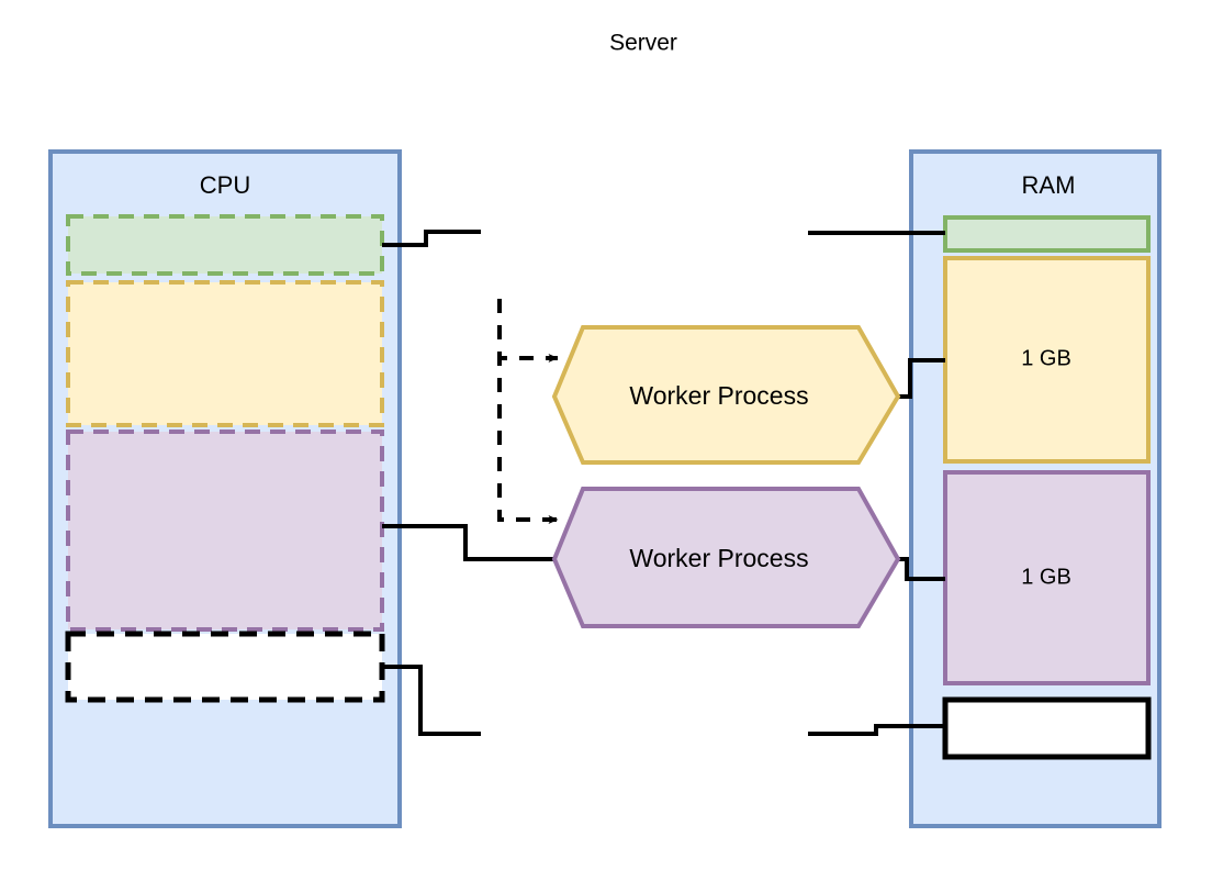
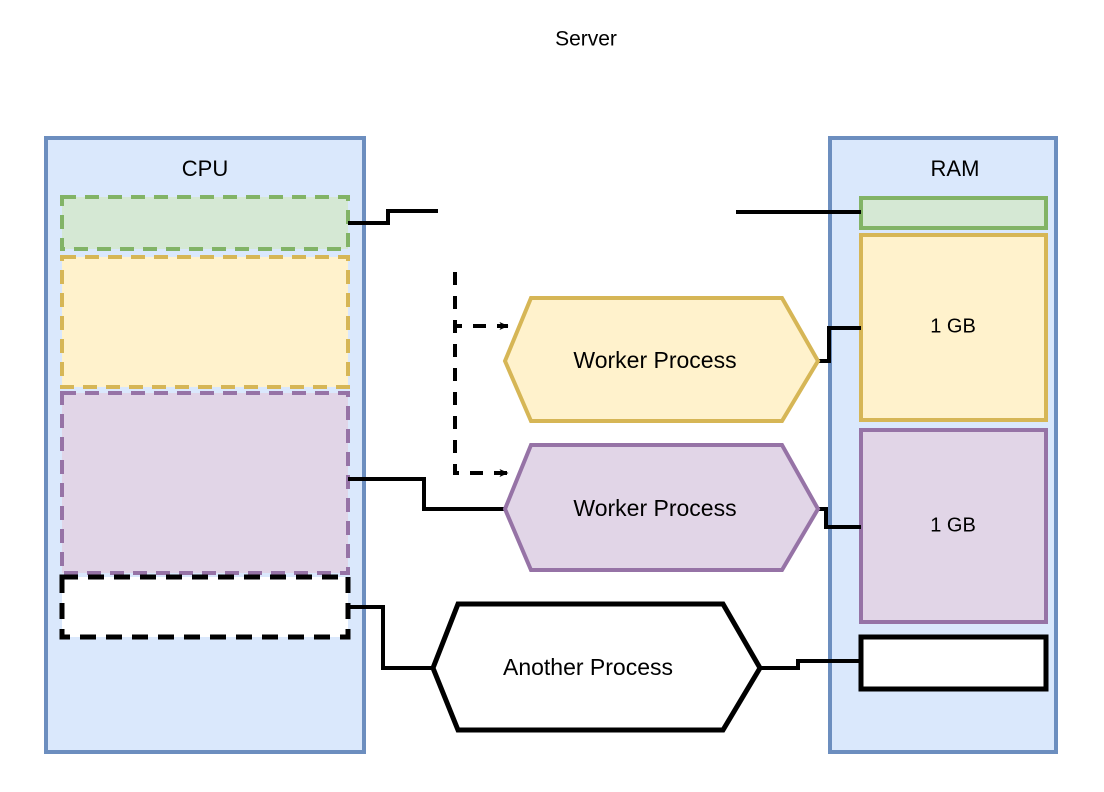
  Server
  CPU
  RAM
  1 GB
  1 GB
  Worker Process
  Worker Process
+ Another Process
